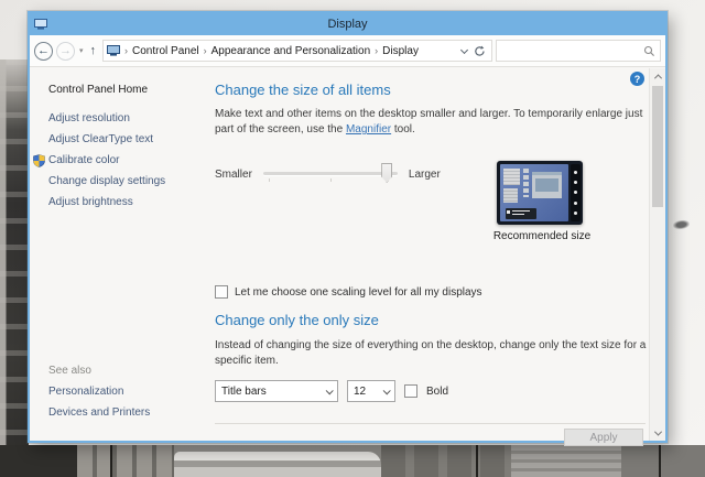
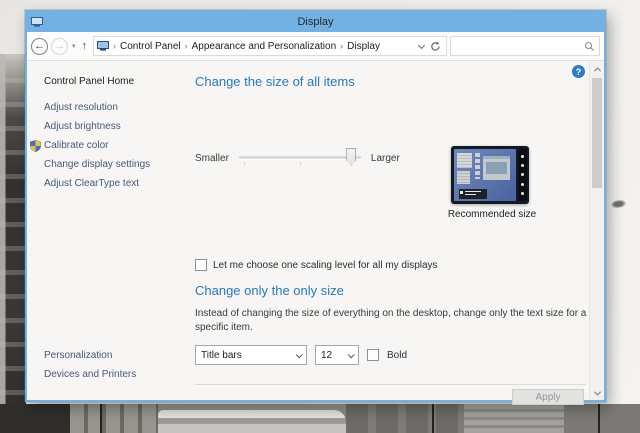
  Display
  ←
  →
  ↑
  ›
  Control Panel
  ›
  Appearance and Personalization
  ›
  Display
  Control Panel Home
  Adjust resolution
- Adjust ClearType text
+ Adjust brightness
  Calibrate color
  Change display settings
- Adjust brightness
+ Adjust ClearType text
- See also
  Personalization
  Devices and Printers
  Change the size of all items
- Make text and other items on the desktop smaller and larger. To temporarily enlarge just part of the screen, use the Magnifier tool.
  Smaller
  Larger
  Recommended size
  Let me choose one scaling level for all my displays
  Change only the only size
  Instead of changing the size of everything on the desktop, change only the text size for a specific item.
  Title bars
  12
  Bold
  Apply
  ?
